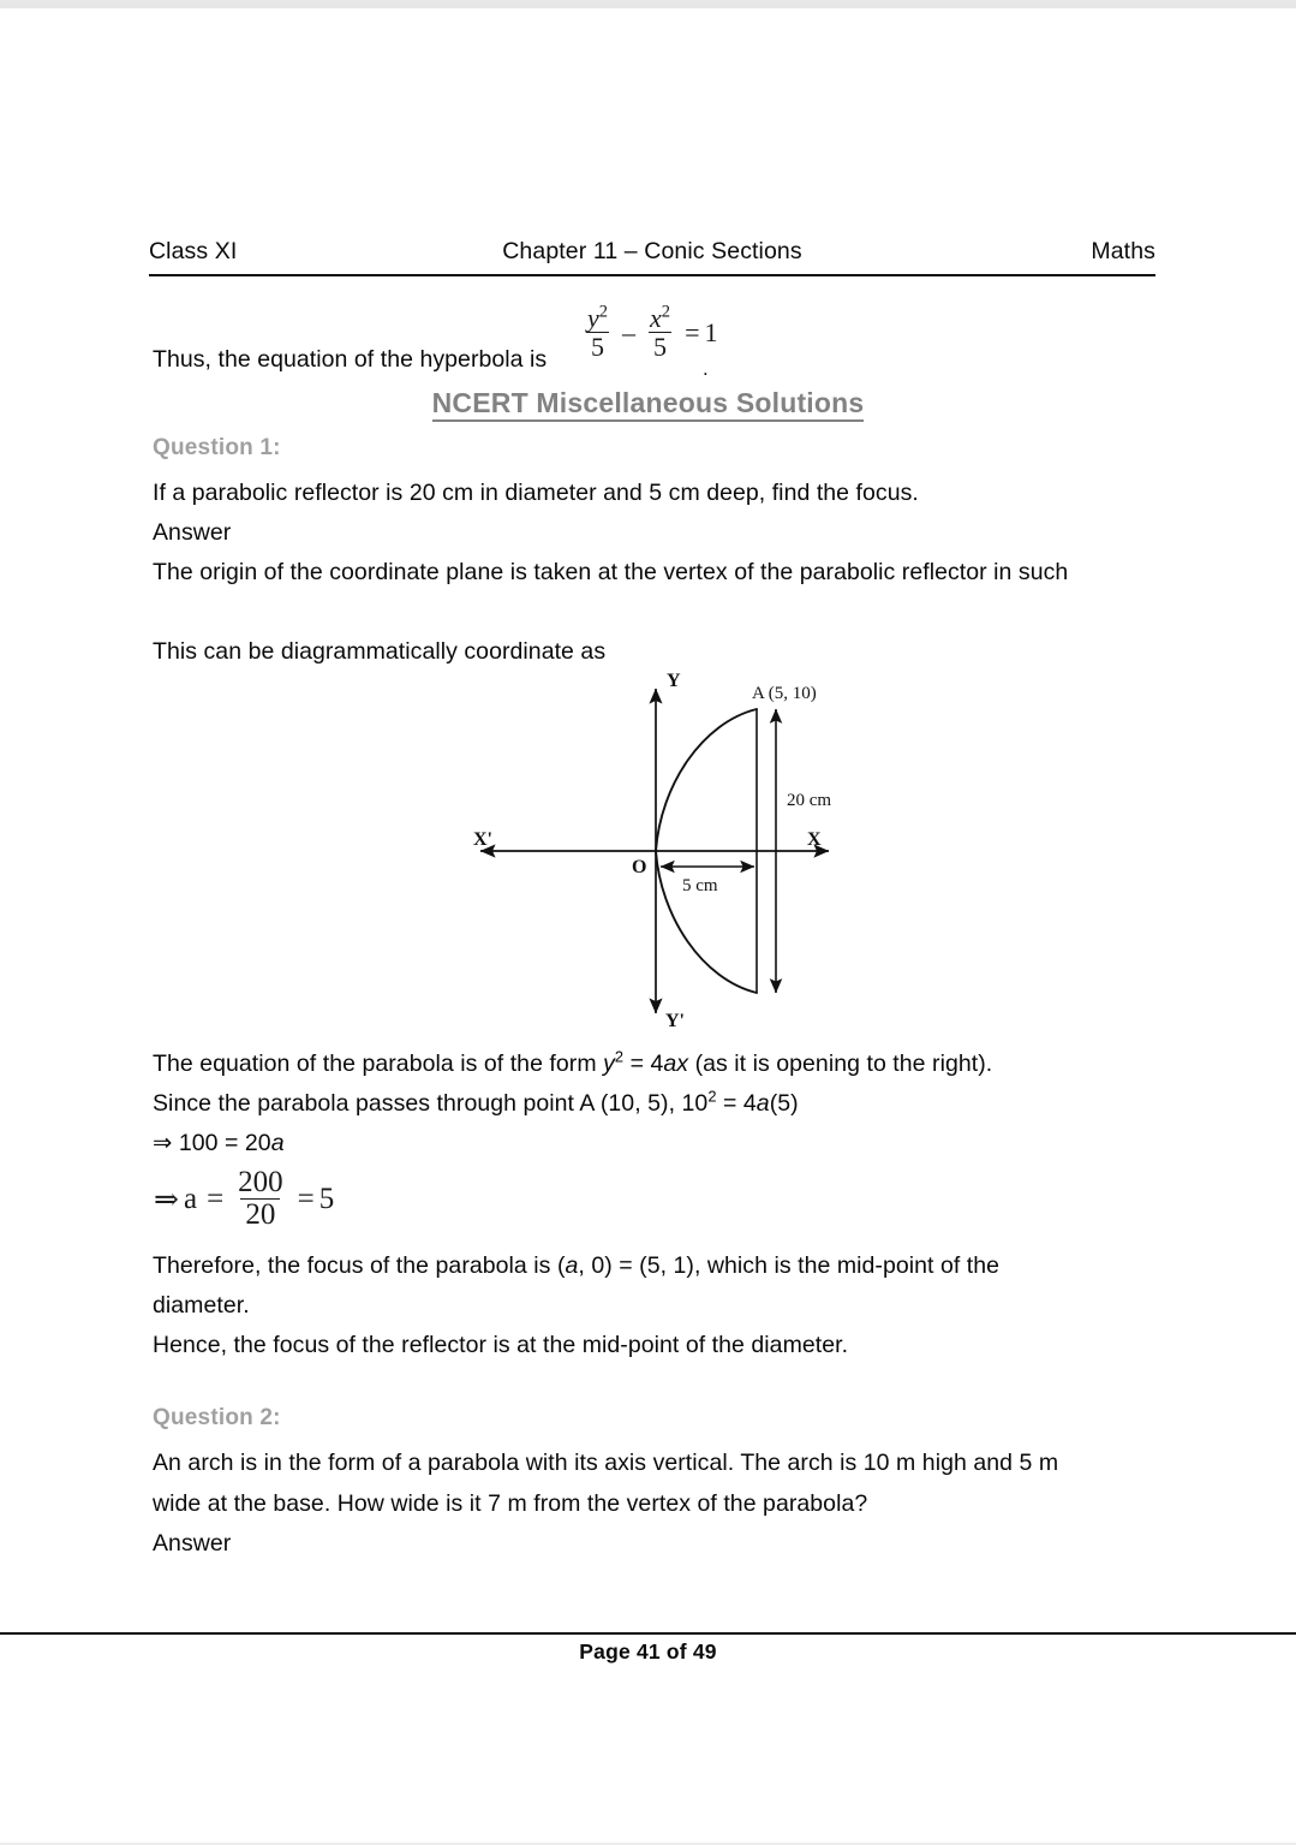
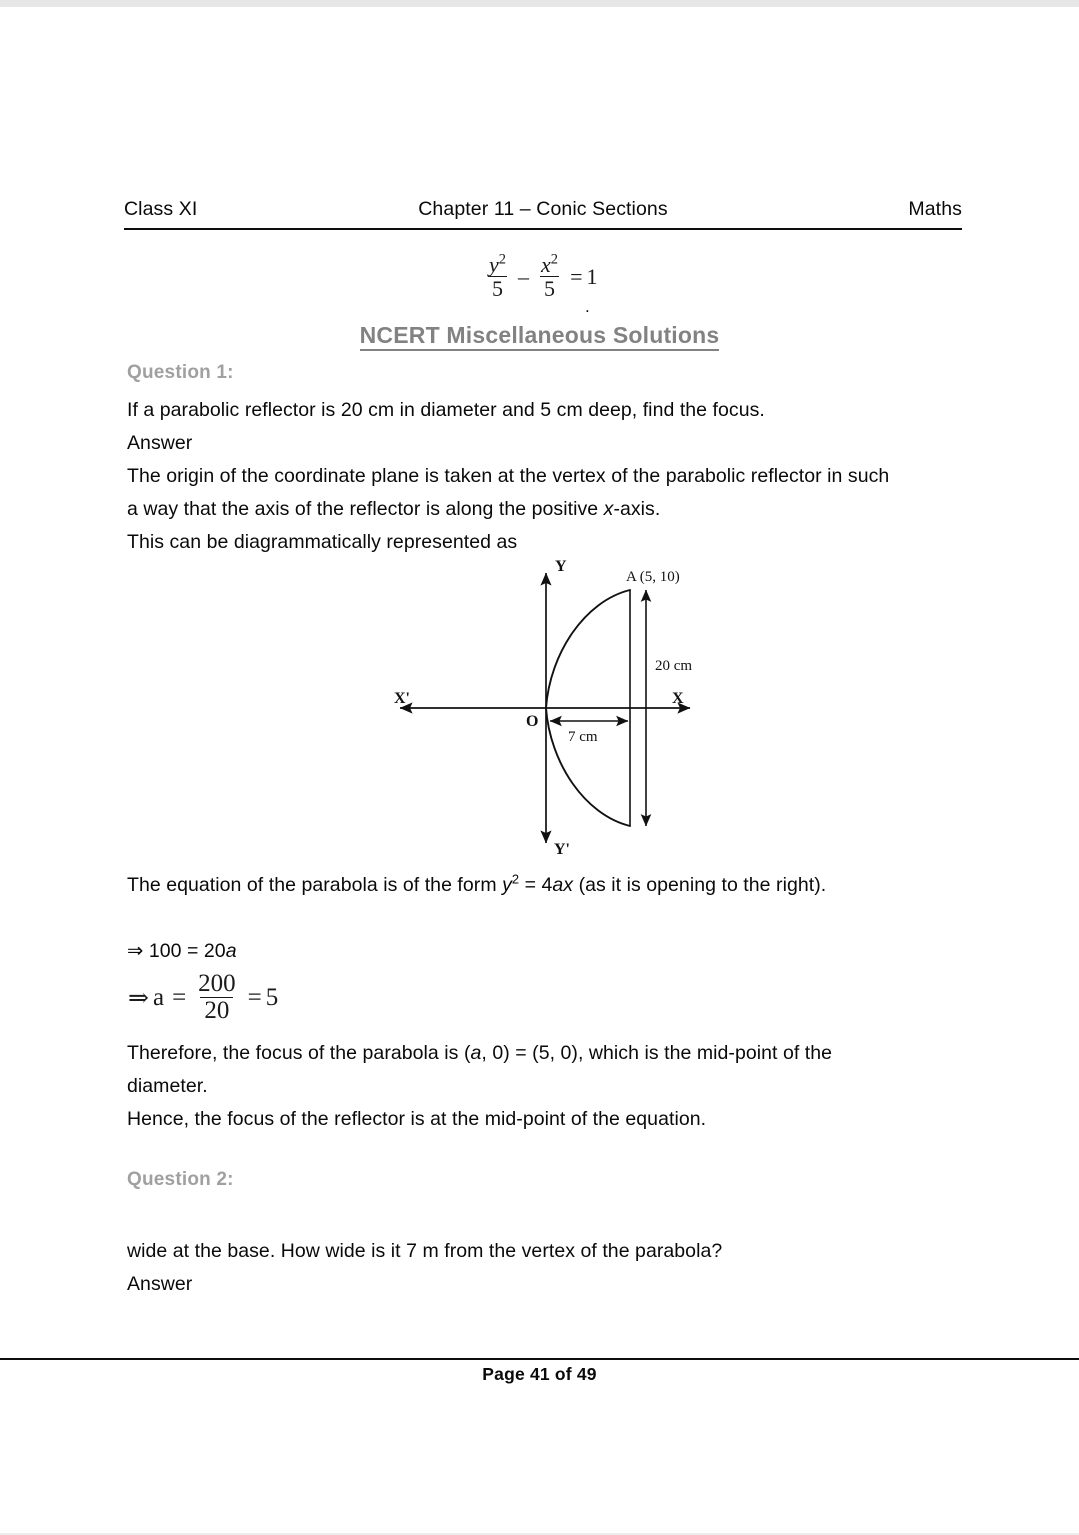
  Class XI
  Chapter 11 – Conic Sections
  Maths
- Thus, the equation of the hyperbola is
  y2
  5
  –
  x2
  5
  =
  1
  .
  NCERT Miscellaneous Solutions
  Question 1:
  If a parabolic reflector is 20 cm in diameter and 5 cm deep, find the focus.
  Answer
  The origin of the coordinate plane is taken at the vertex of the parabolic reflector in such
+ a way that the axis of the reflector is along the positive x-axis.
- This can be diagrammatically coordinate as
+ This can be diagrammatically represented as
  Y
  Y'
  X
  X'
  O
  A (5, 10)
  20 cm
- 5 cm
+ 7 cm
  The equation of the parabola is of the form y2 = 4ax (as it is opening to the right).
- Since the parabola passes through point A (10, 5), 102 = 4a(5)
  ⇒ 100 = 20a
  ⇒
  a
  =
  200
  20
  =
  5
- Therefore, the focus of the parabola is (a, 0) = (5, 1), which is the mid-point of the
+ Therefore, the focus of the parabola is (a, 0) = (5, 0), which is the mid-point of the
  diameter.
- Hence, the focus of the reflector is at the mid-point of the diameter.
+ Hence, the focus of the reflector is at the mid-point of the equation.
  Question 2:
- An arch is in the form of a parabola with its axis vertical. The arch is 10 m high and 5 m
  wide at the base. How wide is it 7 m from the vertex of the parabola?
  Answer
  Page 41 of 49
